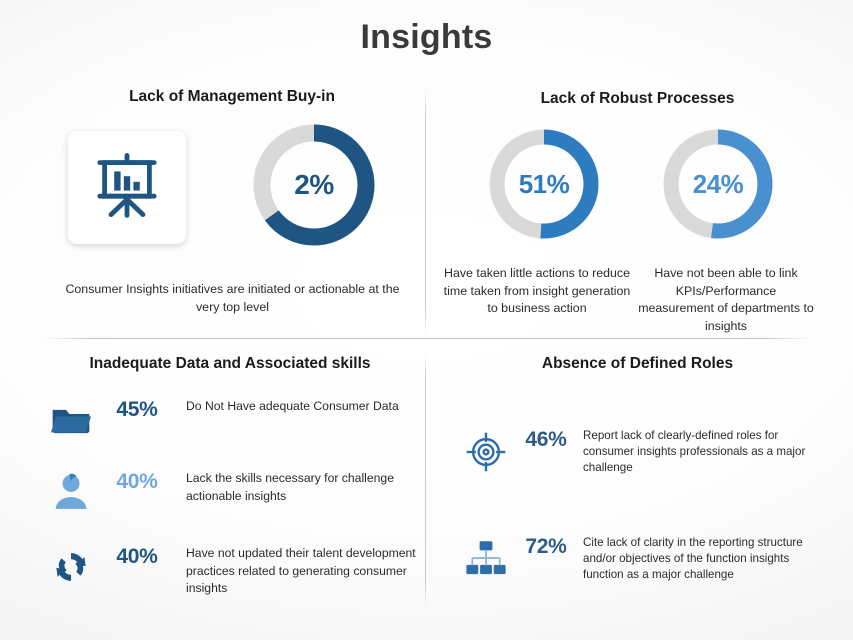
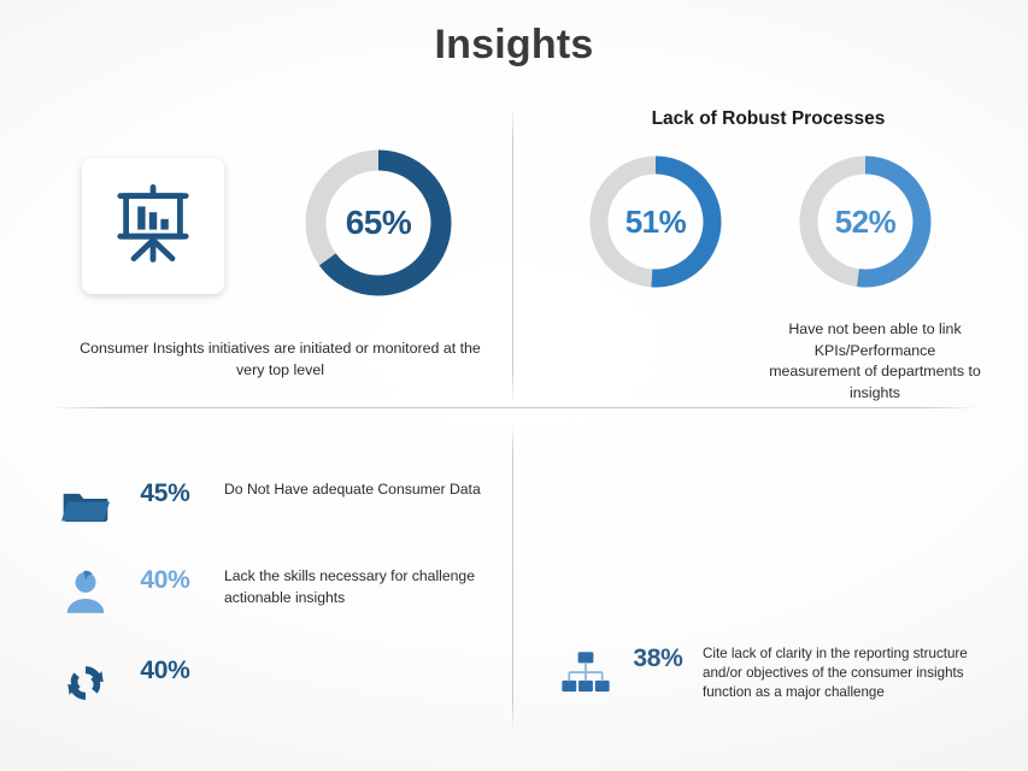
  Insights
- Lack of Management Buy-in
- 2%
+ 65%
- Consumer Insights initiatives are initiated or actionable at the very top level
+ Consumer Insights initiatives are initiated or monitored at the very top level
  Lack of Robust Processes
  51%
- 24%
+ 52%
- Have taken little actions to reduce time taken from insight generation to business action
  Have not been able to link KPIs/Performance measurement of departments to insights
- Inadequate Data and Associated skills
  45%
  Do Not Have adequate Consumer Data
  40%
  Lack the skills necessary for challenge actionable insights
  40%
- Have not updated their talent development practices related to generating consumer insights
- Absence of Defined Roles
- 46%
- Report lack of clearly-defined roles for consumer insights professionals as a major challenge
- 72%
+ 38%
- Cite lack of clarity in the reporting structure and/or objectives of the function insights function as a major challenge
+ Cite lack of clarity in the reporting structure and/or objectives of the consumer insights function as a major challenge
